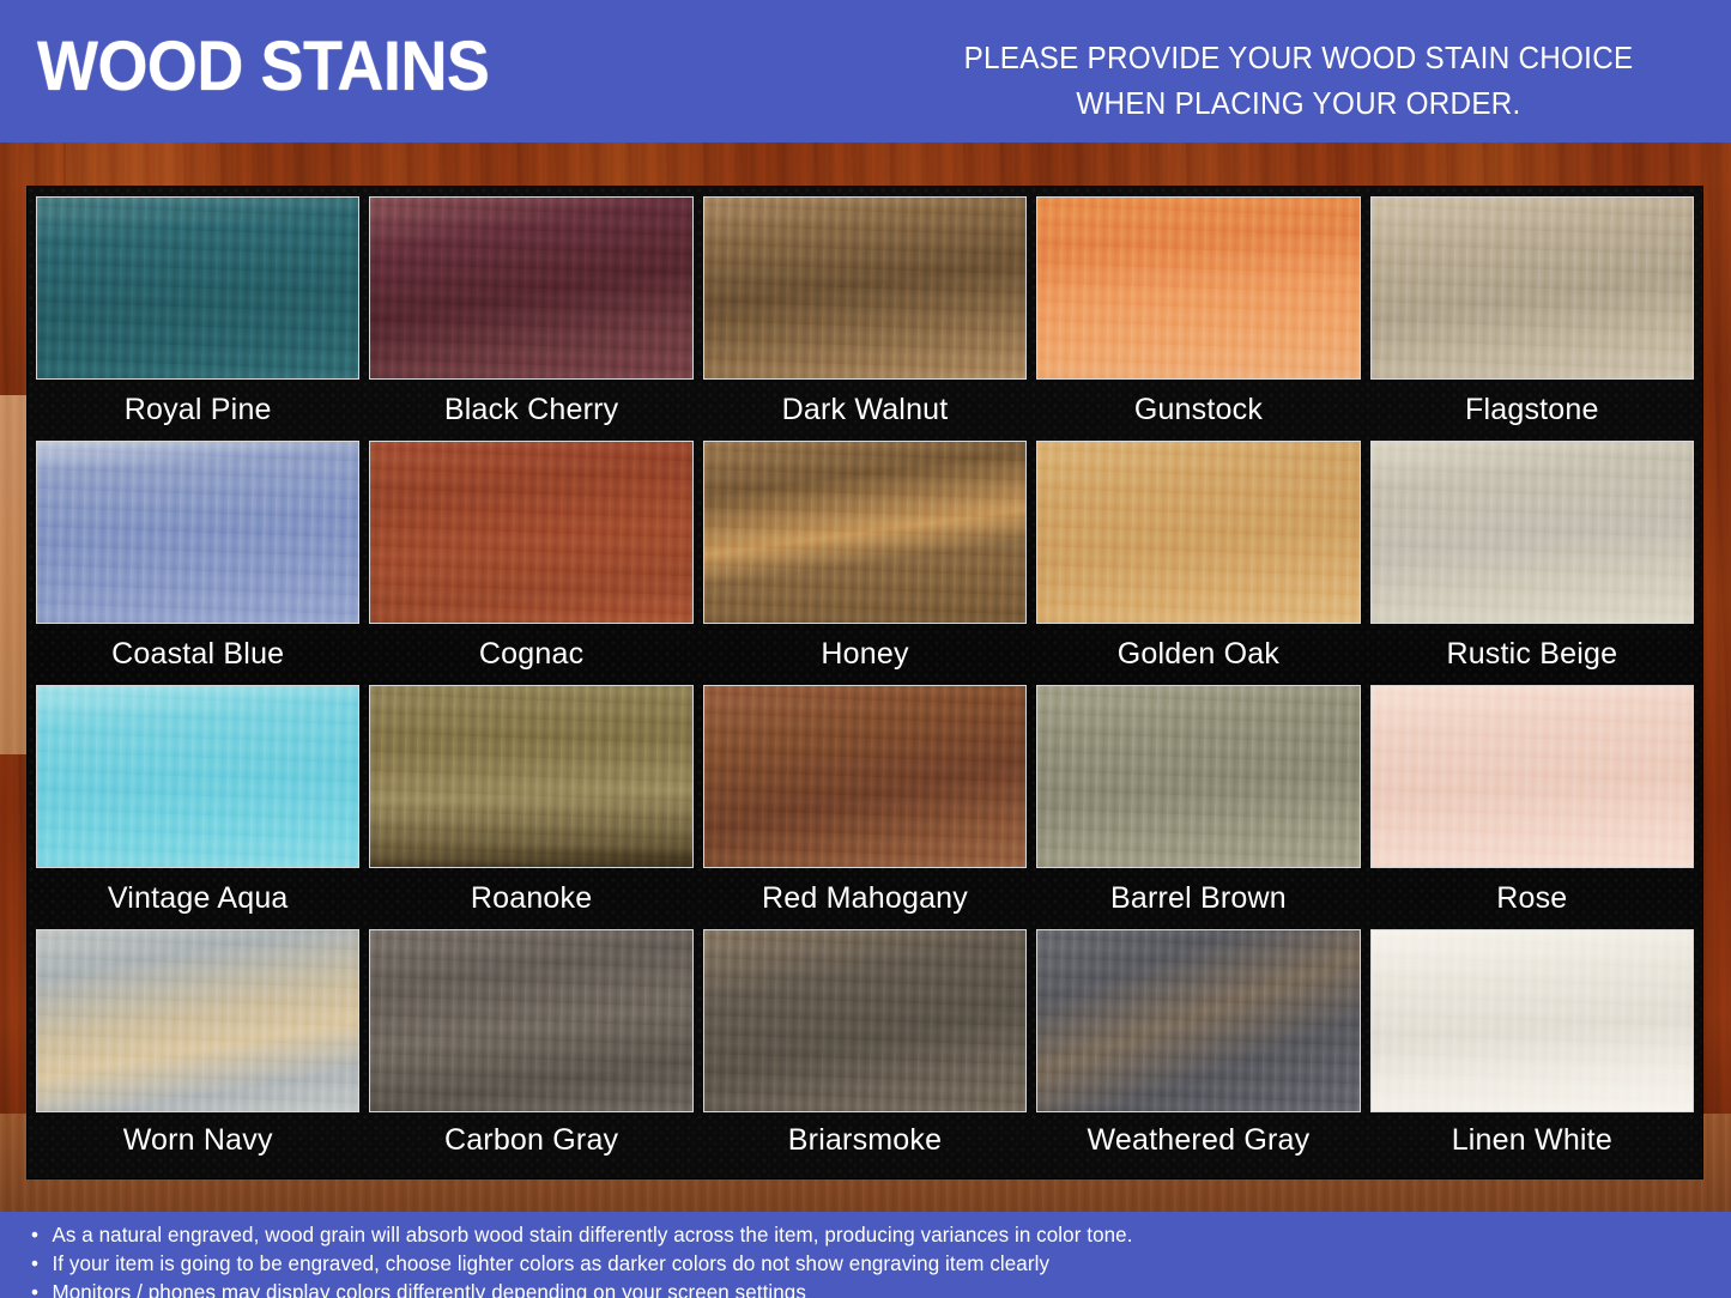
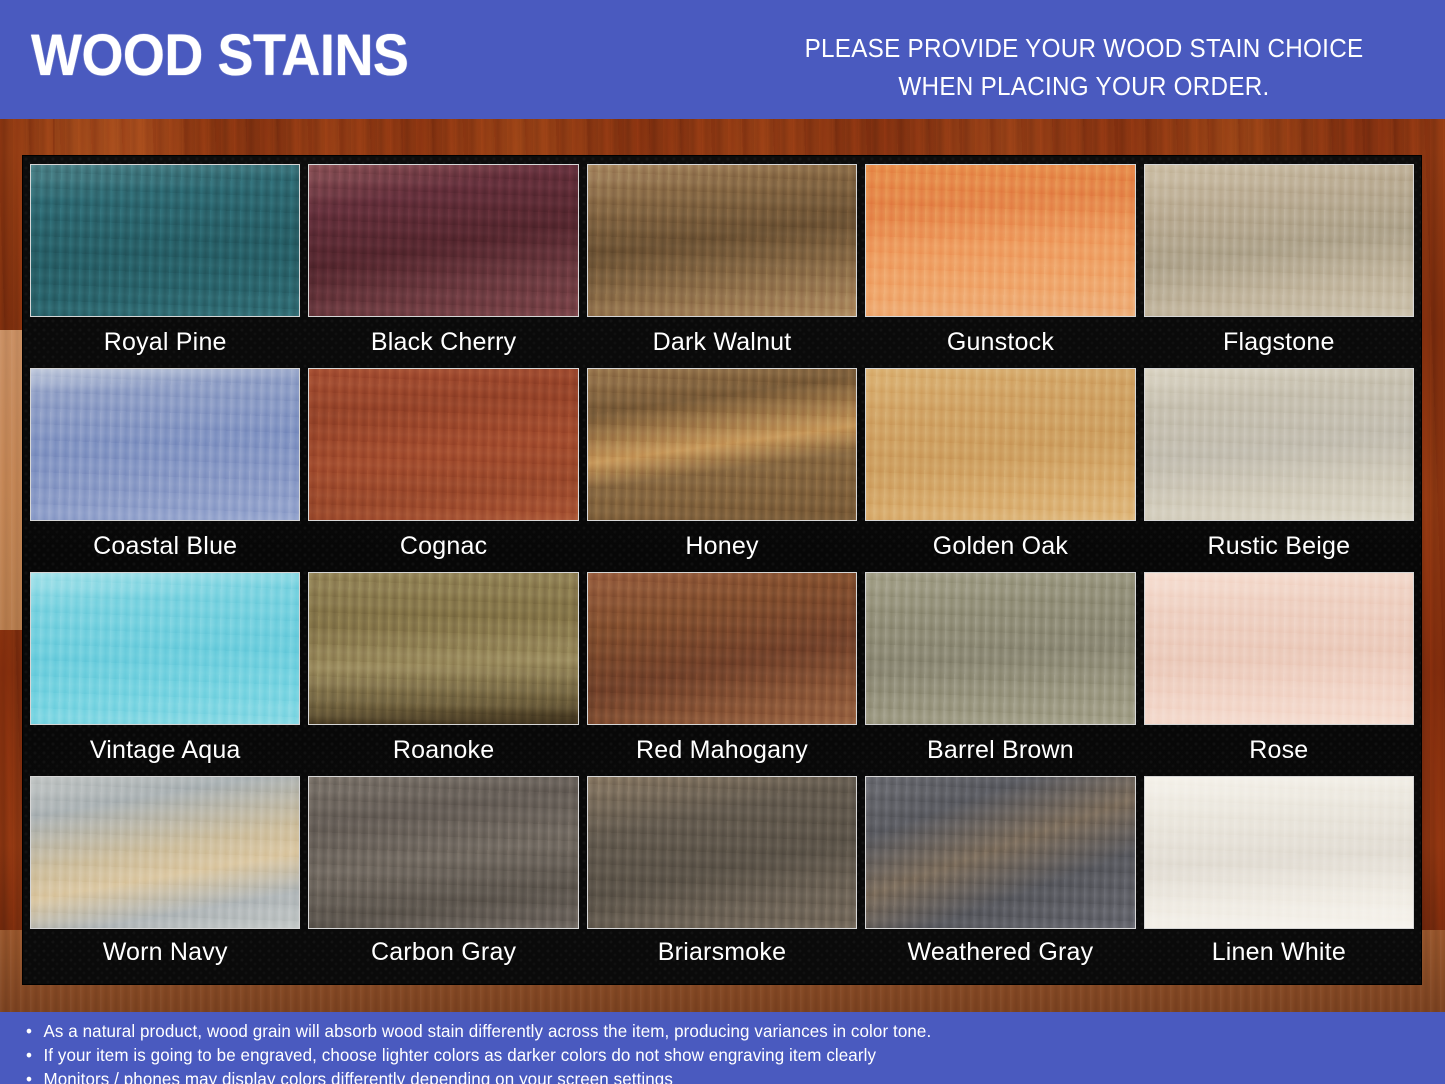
  WOOD STAINS
  PLEASE PROVIDE YOUR WOOD STAIN CHOICE
  WHEN PLACING YOUR ORDER.
  Royal Pine
  Black Cherry
  Dark Walnut
  Gunstock
  Flagstone
  Coastal Blue
  Cognac
  Honey
  Golden Oak
  Rustic Beige
  Vintage Aqua
  Roanoke
  Red Mahogany
  Barrel Brown
  Rose
  Worn Navy
  Carbon Gray
  Briarsmoke
  Weathered Gray
  Linen White
- • As a natural engraved, wood grain will absorb wood stain differently across the item, producing variances in color tone.
+ • As a natural product, wood grain will absorb wood stain differently across the item, producing variances in color tone.
  • If your item is going to be engraved, choose lighter colors as darker colors do not show engraving item clearly
  • Monitors / phones may display colors differently depending on your screen settings
